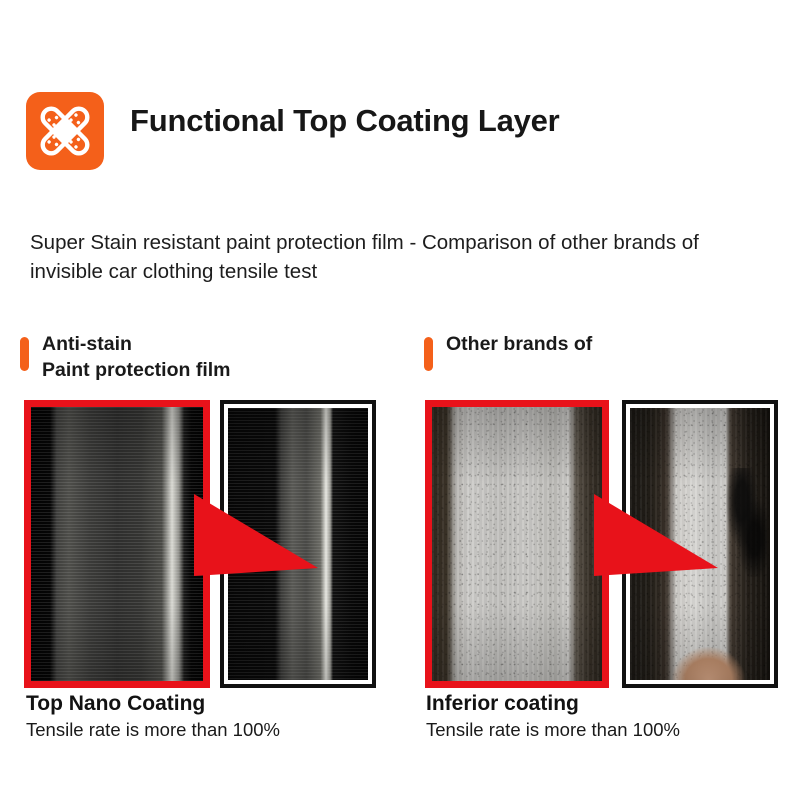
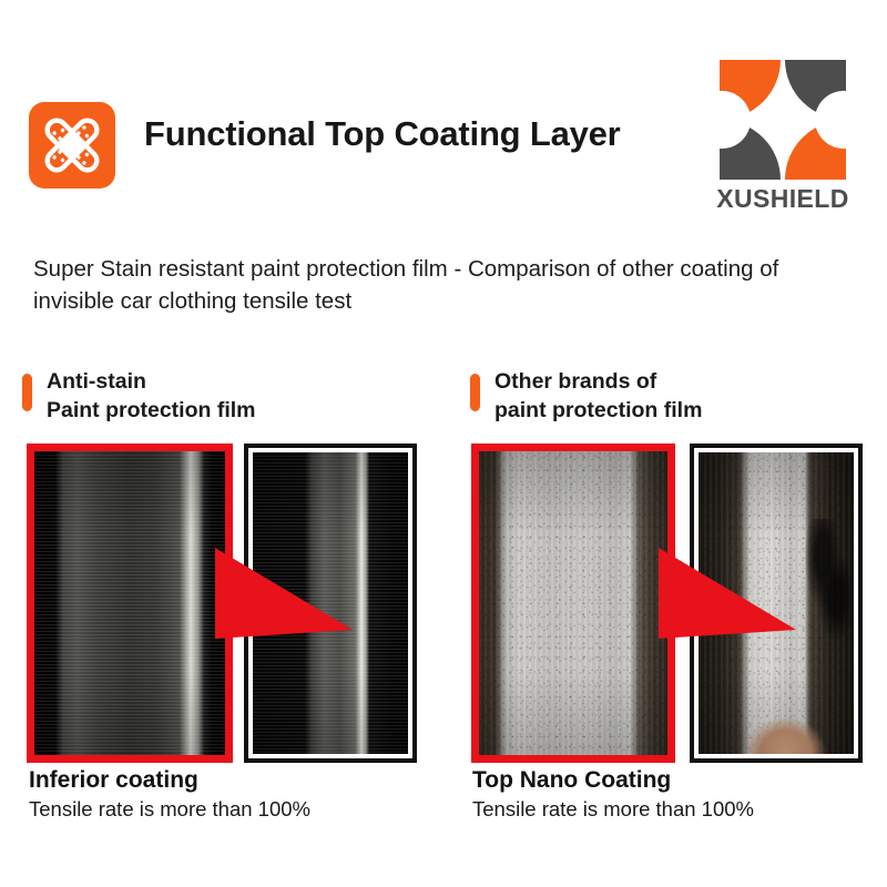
  Functional Top Coating Layer
+ XUSHIELD
- Super Stain resistant paint protection film - Comparison of other brands of invisible car clothing tensile test
+ Super Stain resistant paint protection film - Comparison of other coating of invisible car clothing tensile test
  Anti-stain
  Paint protection film
  Other brands of
+ paint protection film
- Top Nano Coating
+ Inferior coating
  Tensile rate is more than 100%
- Inferior coating
+ Top Nano Coating
  Tensile rate is more than 100%
